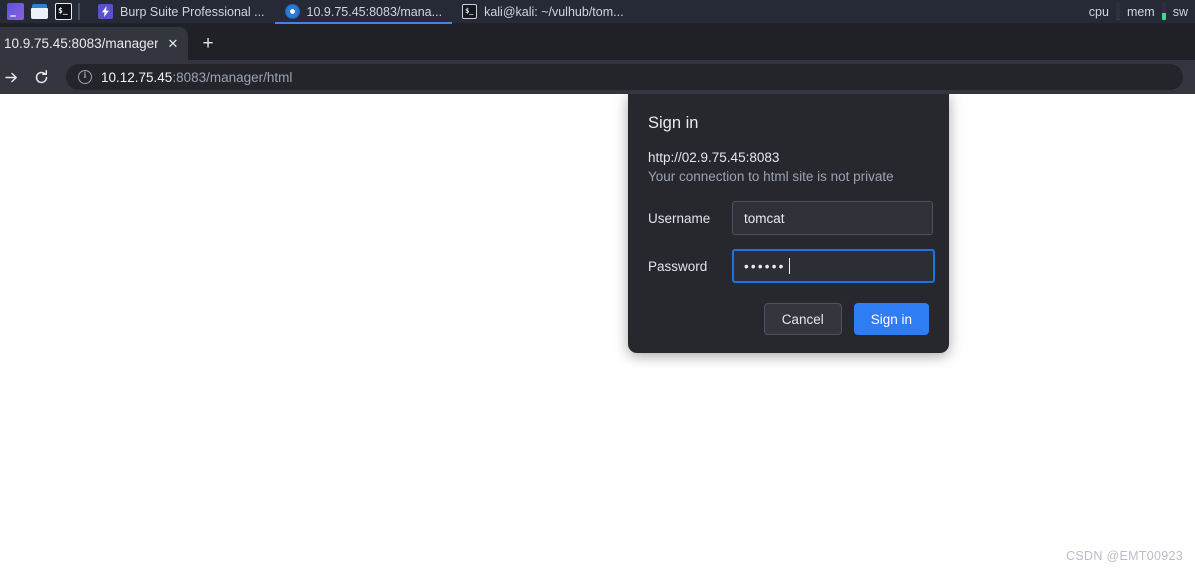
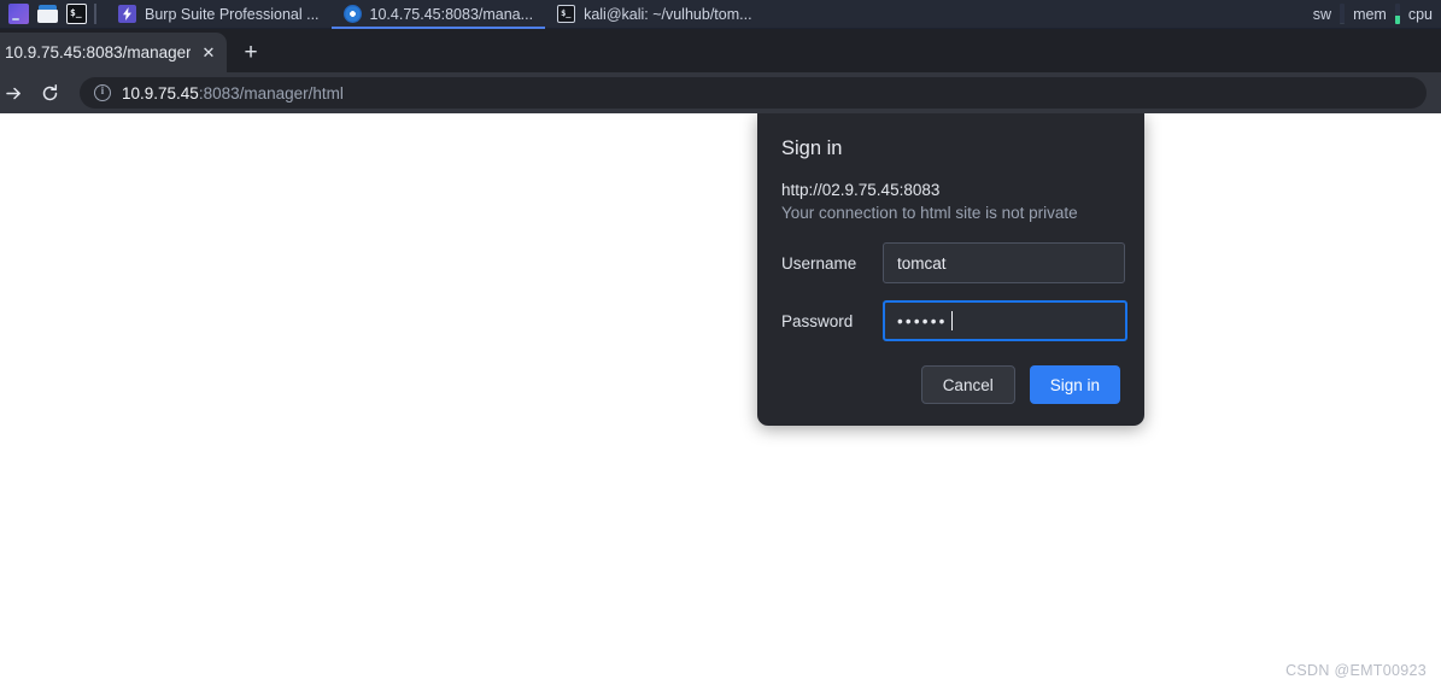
  $_
  Burp Suite Professional ...
- 10.9.75.45:8083/mana...
+ 10.4.75.45:8083/mana...
  $_
  kali@kali: ~/vulhub/tom...
- cpu
+ sw
  mem
- sw
+ cpu
  10.9.75.45:8083/manager
  ✕
  +
  i
- 10.12.75.45:8083/manager/html
+ 10.9.75.45:8083/manager/html
  Sign in
  http://02.9.75.45:8083
  Your connection to html site is not private
  Username
  tomcat
  Password
  ••••••
  Cancel
  Sign in
  CSDN @EMT00923
